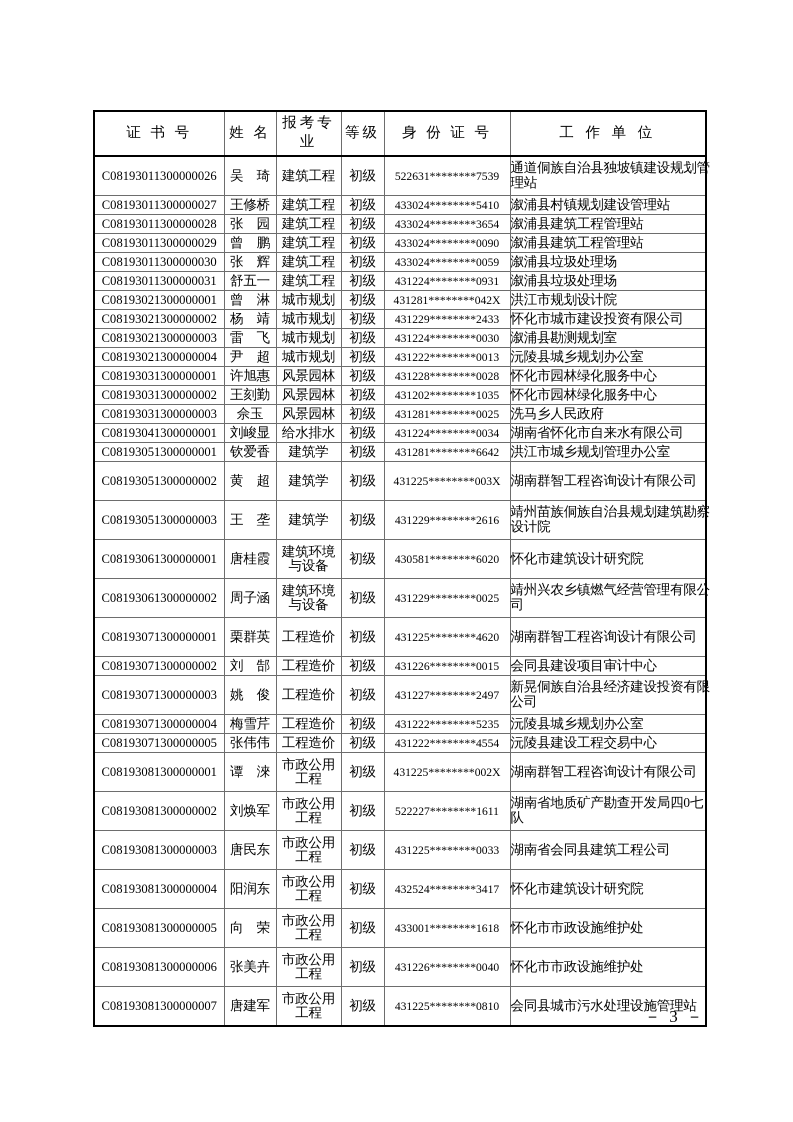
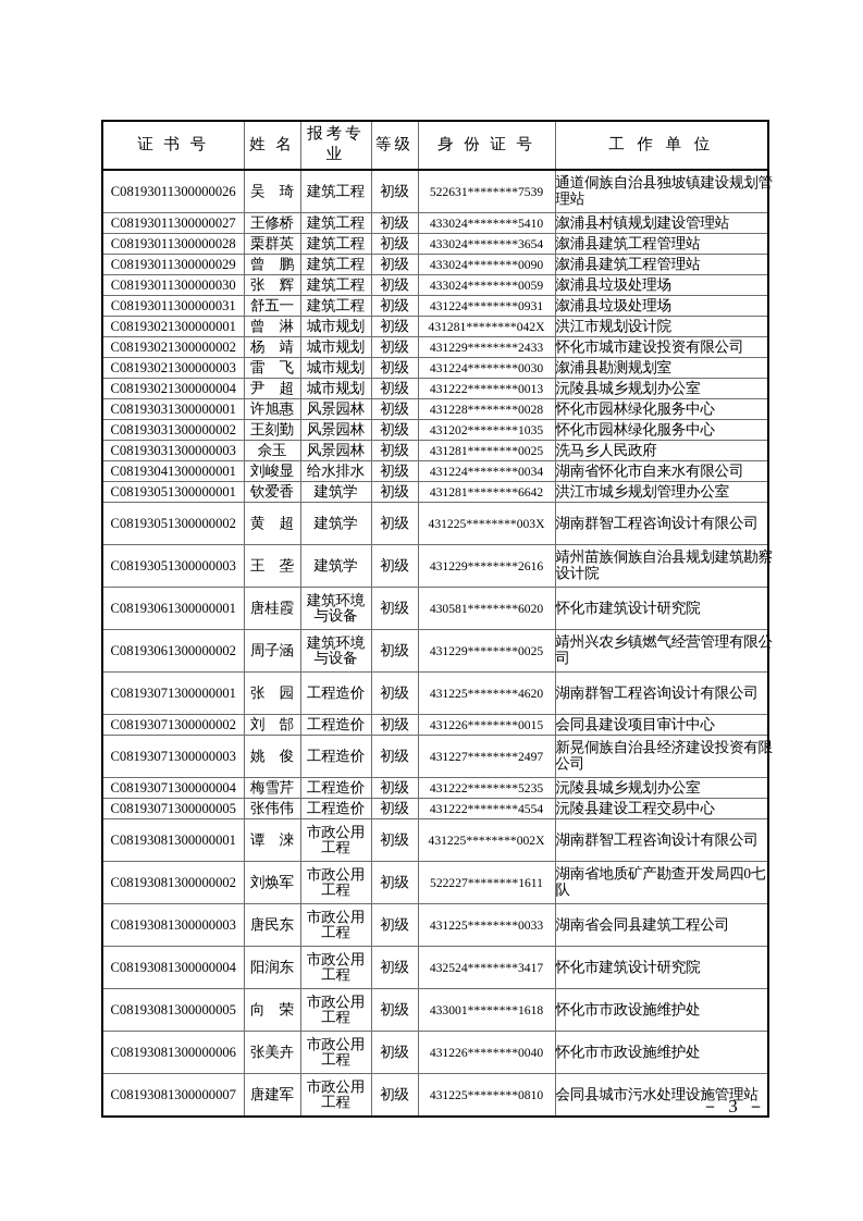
  证 书 号	姓 名	报考专业	等级	身 份 证 号	工 作 单 位
  C08193011300000026	吴 琦	建筑工程	初级	522631********7539	通道侗族自治县独坡镇建设规划管理站
  C08193011300000027	王修桥	建筑工程	初级	433024********5410	溆浦县村镇规划建设管理站
- C08193011300000028	张 园	建筑工程	初级	433024********3654	溆浦县建筑工程管理站
+ C08193011300000028	栗群英	建筑工程	初级	433024********3654	溆浦县建筑工程管理站
  C08193011300000029	曾 鹏	建筑工程	初级	433024********0090	溆浦县建筑工程管理站
  C08193011300000030	张 辉	建筑工程	初级	433024********0059	溆浦县垃圾处理场
  C08193011300000031	舒五一	建筑工程	初级	431224********0931	溆浦县垃圾处理场
  C08193021300000001	曾 淋	城市规划	初级	431281********042X	洪江市规划设计院
  C08193021300000002	杨 靖	城市规划	初级	431229********2433	怀化市城市建设投资有限公司
  C08193021300000003	雷 飞	城市规划	初级	431224********0030	溆浦县勘测规划室
  C08193021300000004	尹 超	城市规划	初级	431222********0013	沅陵县城乡规划办公室
  C08193031300000001	许旭惠	风景园林	初级	431228********0028	怀化市园林绿化服务中心
  C08193031300000002	王刻勤	风景园林	初级	431202********1035	怀化市园林绿化服务中心
  C08193031300000003	佘玉	风景园林	初级	431281********0025	洗马乡人民政府
  C08193041300000001	刘峻显	给水排水	初级	431224********0034	湖南省怀化市自来水有限公司
  C08193051300000001	钦爱香	建筑学	初级	431281********6642	洪江市城乡规划管理办公室
  C08193051300000002	黄 超	建筑学	初级	431225********003X	湖南群智工程咨询设计有限公司
  C08193051300000003	王 垄	建筑学	初级	431229********2616	靖州苗族侗族自治县规划建筑勘察设计院
  C08193061300000001	唐桂霞	建筑环境与设备	初级	430581********6020	怀化市建筑设计研究院
  C08193061300000002	周子涵	建筑环境与设备	初级	431229********0025	靖州兴农乡镇燃气经营管理有限公司
- C08193071300000001	栗群英	工程造价	初级	431225********4620	湖南群智工程咨询设计有限公司
+ C08193071300000001	张 园	工程造价	初级	431225********4620	湖南群智工程咨询设计有限公司
  C08193071300000002	刘 郜	工程造价	初级	431226********0015	会同县建设项目审计中心
  C08193071300000003	姚 俊	工程造价	初级	431227********2497	新晃侗族自治县经济建设投资有限公司
  C08193071300000004	梅雪芹	工程造价	初级	431222********5235	沅陵县城乡规划办公室
  C08193071300000005	张伟伟	工程造价	初级	431222********4554	沅陵县建设工程交易中心
  C08193081300000001	谭 淶	市政公用工程	初级	431225********002X	湖南群智工程咨询设计有限公司
  C08193081300000002	刘焕军	市政公用工程	初级	522227********1611	湖南省地质矿产勘查开发局四0七队
  C08193081300000003	唐民东	市政公用工程	初级	431225********0033	湖南省会同县建筑工程公司
  C08193081300000004	阳润东	市政公用工程	初级	432524********3417	怀化市建筑设计研究院
  C08193081300000005	向 荣	市政公用工程	初级	433001********1618	怀化市市政设施维护处
  C08193081300000006	张美卉	市政公用工程	初级	431226********0040	怀化市市政设施维护处
  C08193081300000007	唐建军	市政公用工程	初级	431225********0810	会同县城市污水处理设施管理站
  － 3 －
